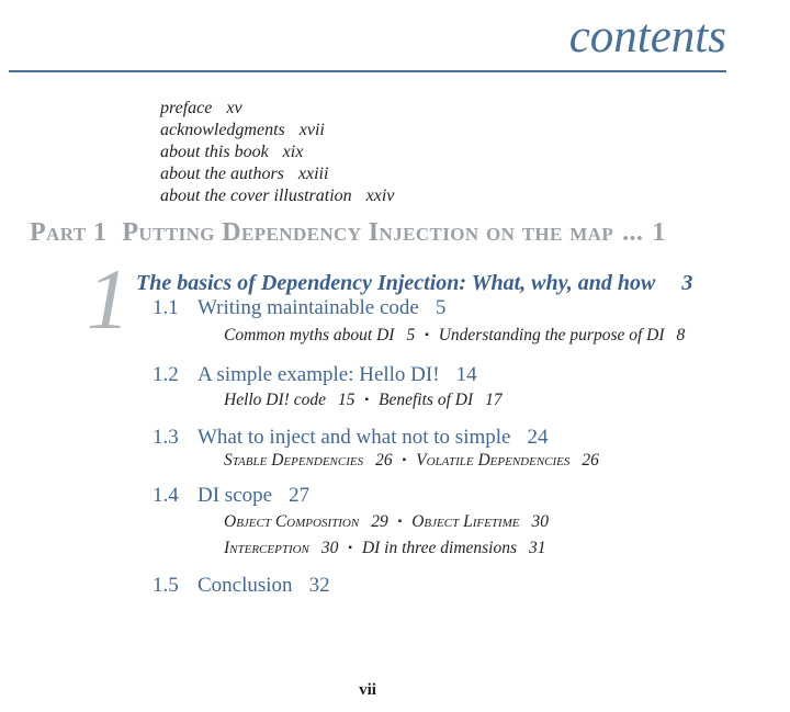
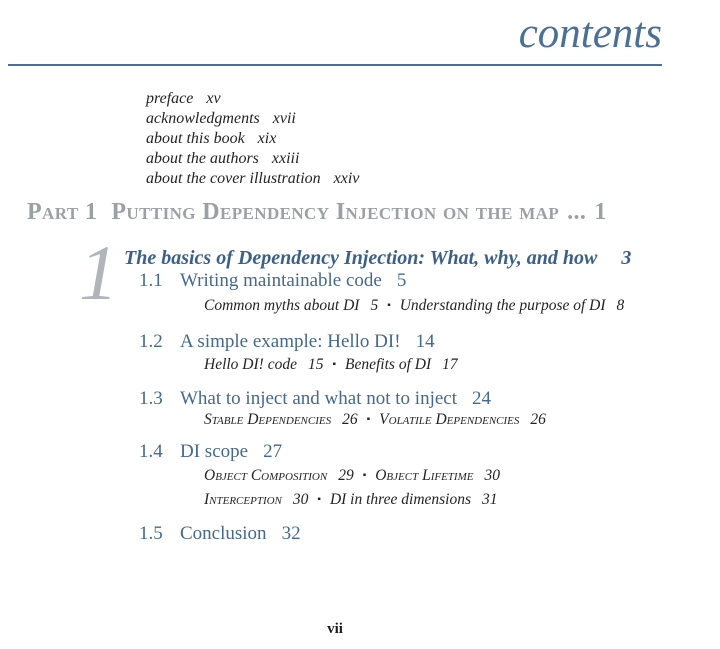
  contents
  preface xv
  acknowledgments xvii
  about this book xix
  about the authors xxiii
  about the cover illustration xxiv
  Part 1 Putting Dependency Injection on the map ... 1
  1
  The basics of Dependency Injection: What, why, and how 3
  1.1 Writing maintainable code 5
  Common myths about DI 5 ▪ Understanding the purpose of DI 8
  1.2 A simple example: Hello DI! 14
  Hello DI! code 15 ▪ Benefits of DI 17
- 1.3 What to inject and what not to simple 24
+ 1.3 What to inject and what not to inject 24
  Stable Dependencies 26 ▪ Volatile Dependencies 26
  1.4 DI scope 27
  Object Composition 29 ▪ Object Lifetime 30
  Interception 30 ▪ DI in three dimensions 31
  1.5 Conclusion 32
  vii
